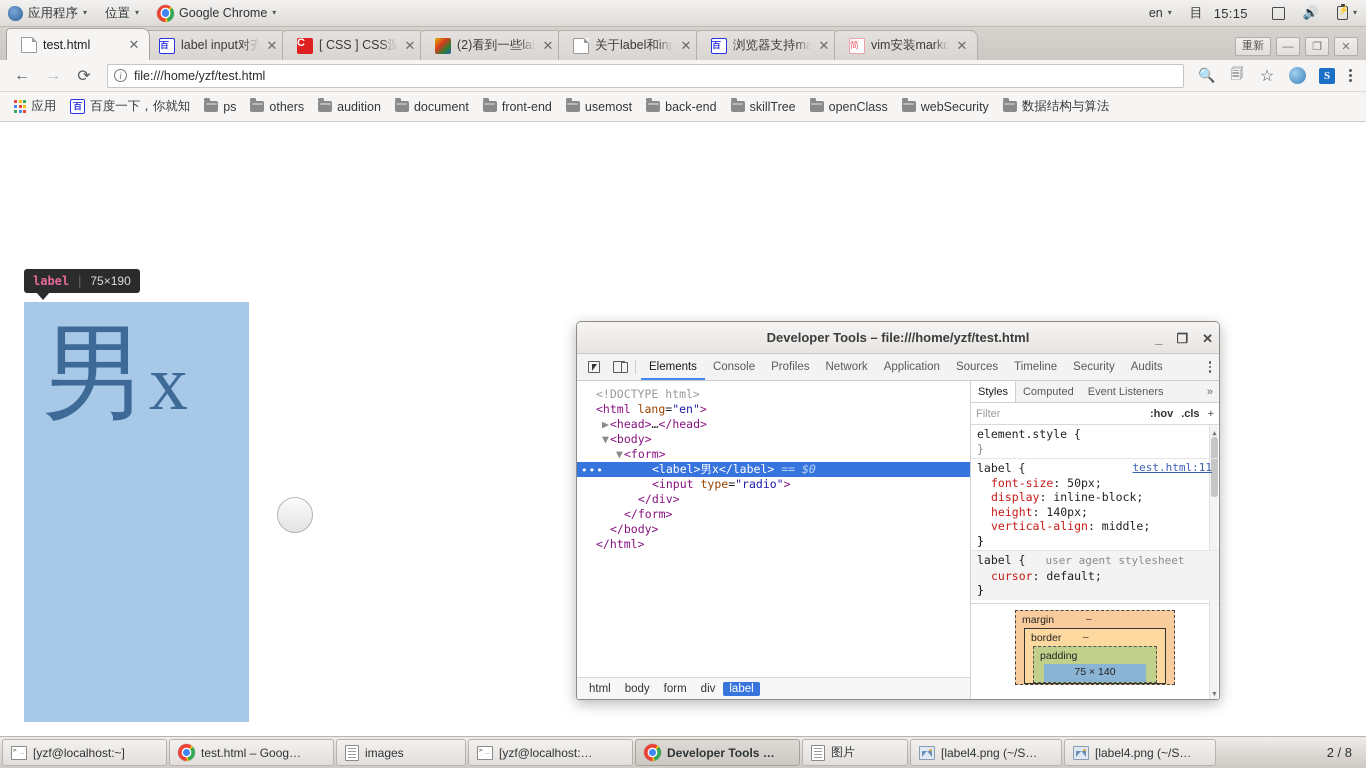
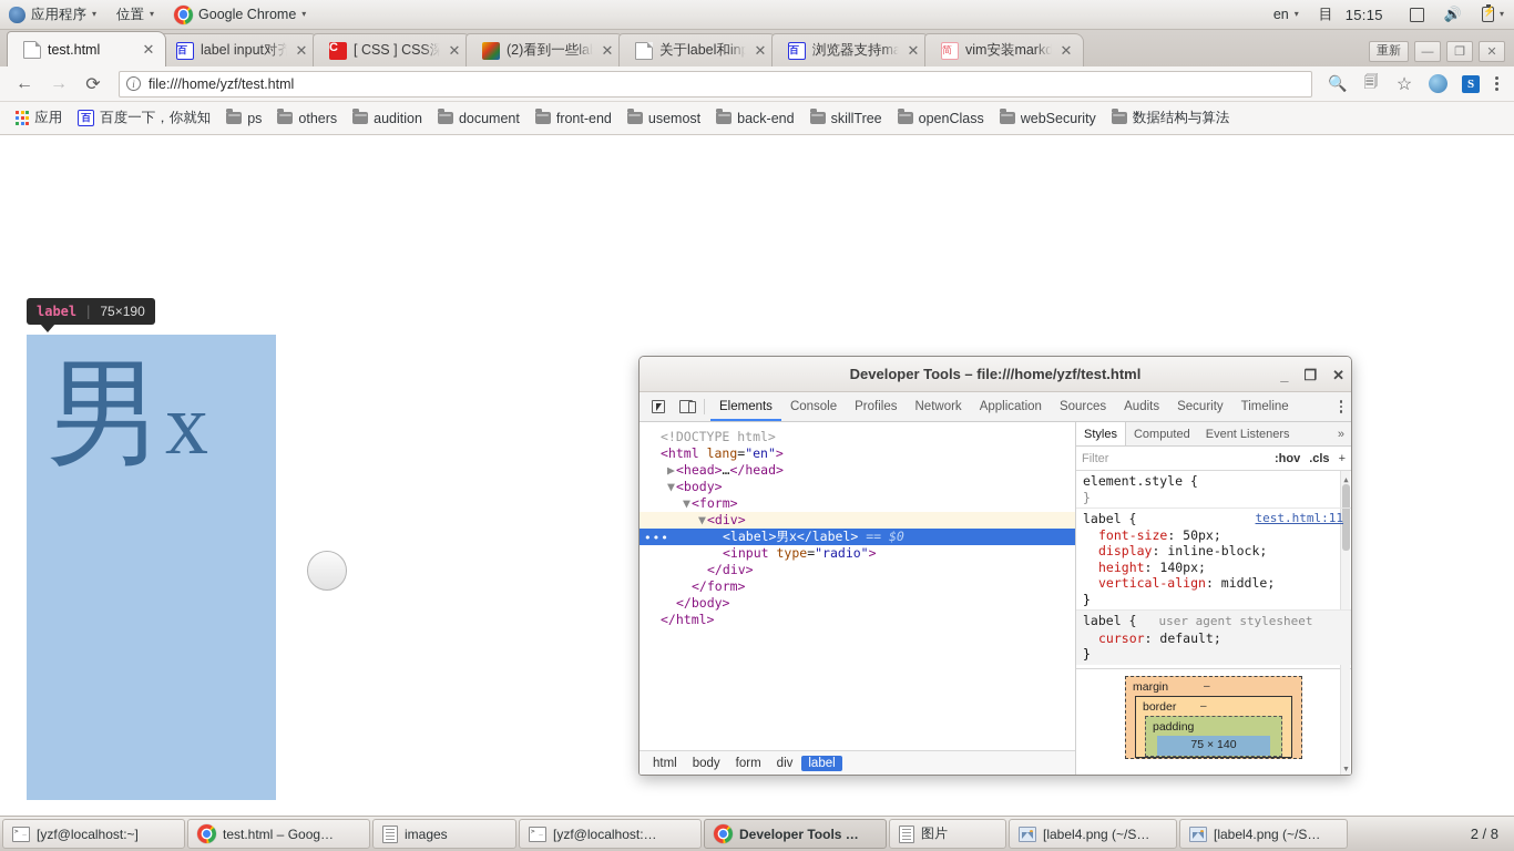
  应用程序
  ▾
  位置
  ▾
  Google Chrome
  ▾
  en
  ▾
  目
  15:15
  🔊
  ▾
  test.html
  ✕
  百
  label input对齐
  ✕
  C
  [ CSS ] CSS深
  ✕
  (2)看到一些la
  ✕
  关于label和inp
  ✕
  百
  浏览器支持ma
  ✕
  简
  vim安装markd
  ✕
  重新
  —
  ❐
  ✕
  ←
  →
  ⟳
  i
  file:///home/yzf/test.html
  🔍
  🗐
  ☆
  S
  应用
  百
  百度一下，你就知
  ps
  others
  audition
  document
  front-end
  usemost
  back-end
  skillTree
  openClass
  webSecurity
  数据结构与算法
  label
  |
  75×190
  男x
  Developer Tools – file:///home/yzf/test.html
  _
  ❐
  ✕
  Elements
  Console
  Profiles
  Network
  Application
  Sources
- Timeline
+ Audits
  Security
- Audits
+ Timeline
  <!DOCTYPE html>
  <html lang="en">
  ▶<head>…</head>
  ▼<body>
  ▼<form>
+ ▼<div>
  •••
  <label>男x</label> == $0
  <input type="radio">
  </div>
  </form>
  </body>
  </html>
  html
  body
  form
  div
  label
  Styles
  Computed
  Event Listeners
  »
  Filter
  :hov
  .cls
  +
  ▲
  element.style {
  }
  label {
  test.html:11
  font-size: 50px;
  display: inline-block;
  height: 140px;
  vertical-align: middle;
  }
  label { user agent stylesheet
  cursor: default;
  }
  margin
  –
  border
  –
  padding
  75 × 140
  [yzf@localhost:~]
  test.html – Goog…
  images
  [yzf@localhost:…
  Developer Tools …
  图片
  [label4.png (~/S…
  [label4.png (~/S…
  2 / 8
